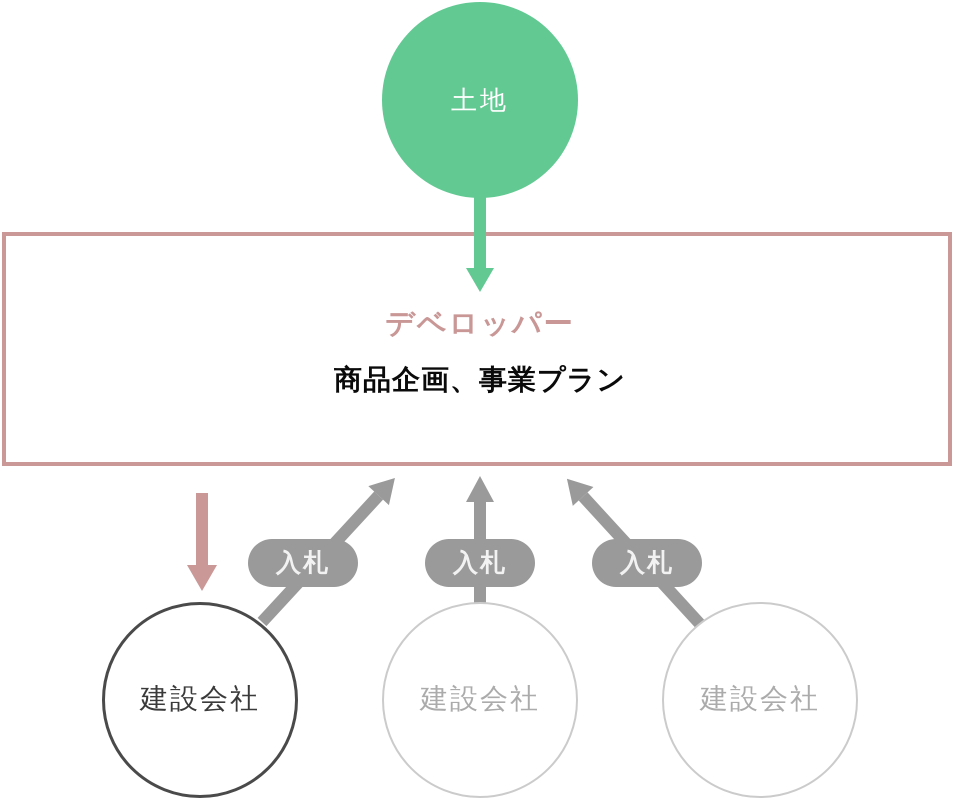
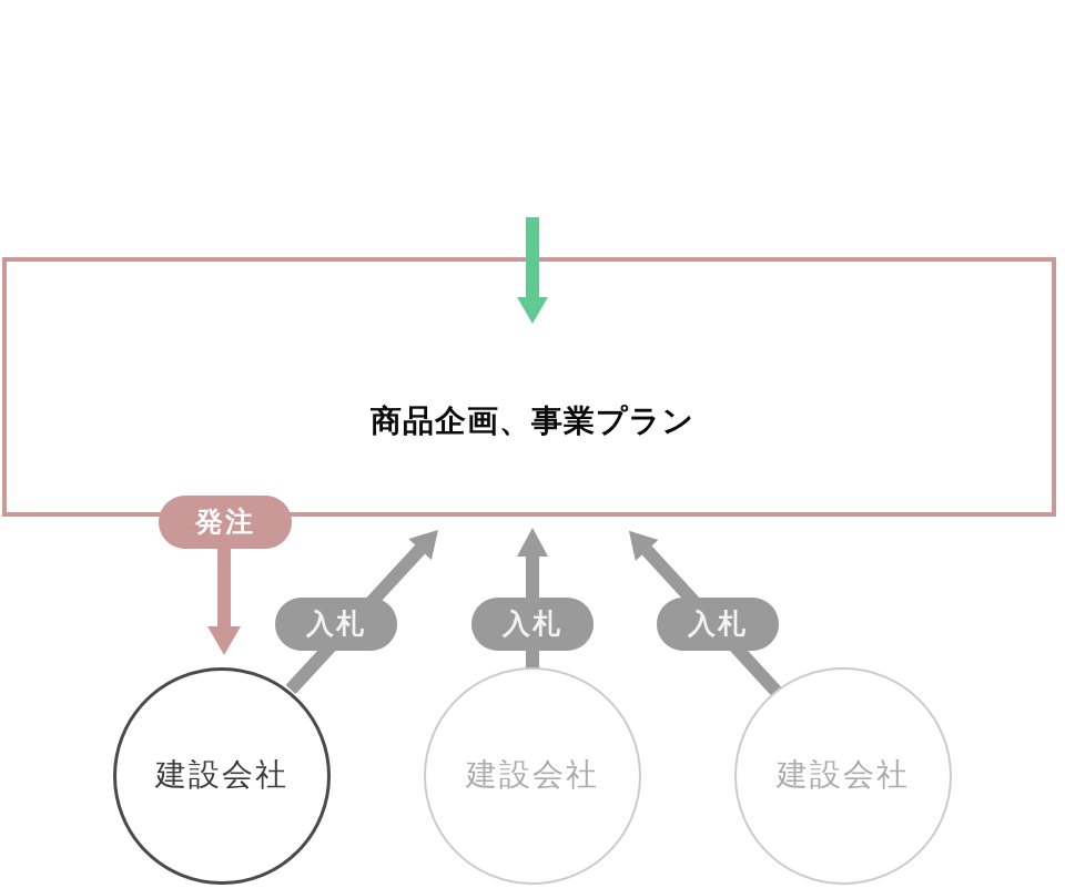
- 土地
- デベロッパー
  商品企画、事業プラン
+ 発注
  入札
  入札
  入札
  建設会社
  建設会社
  建設会社
